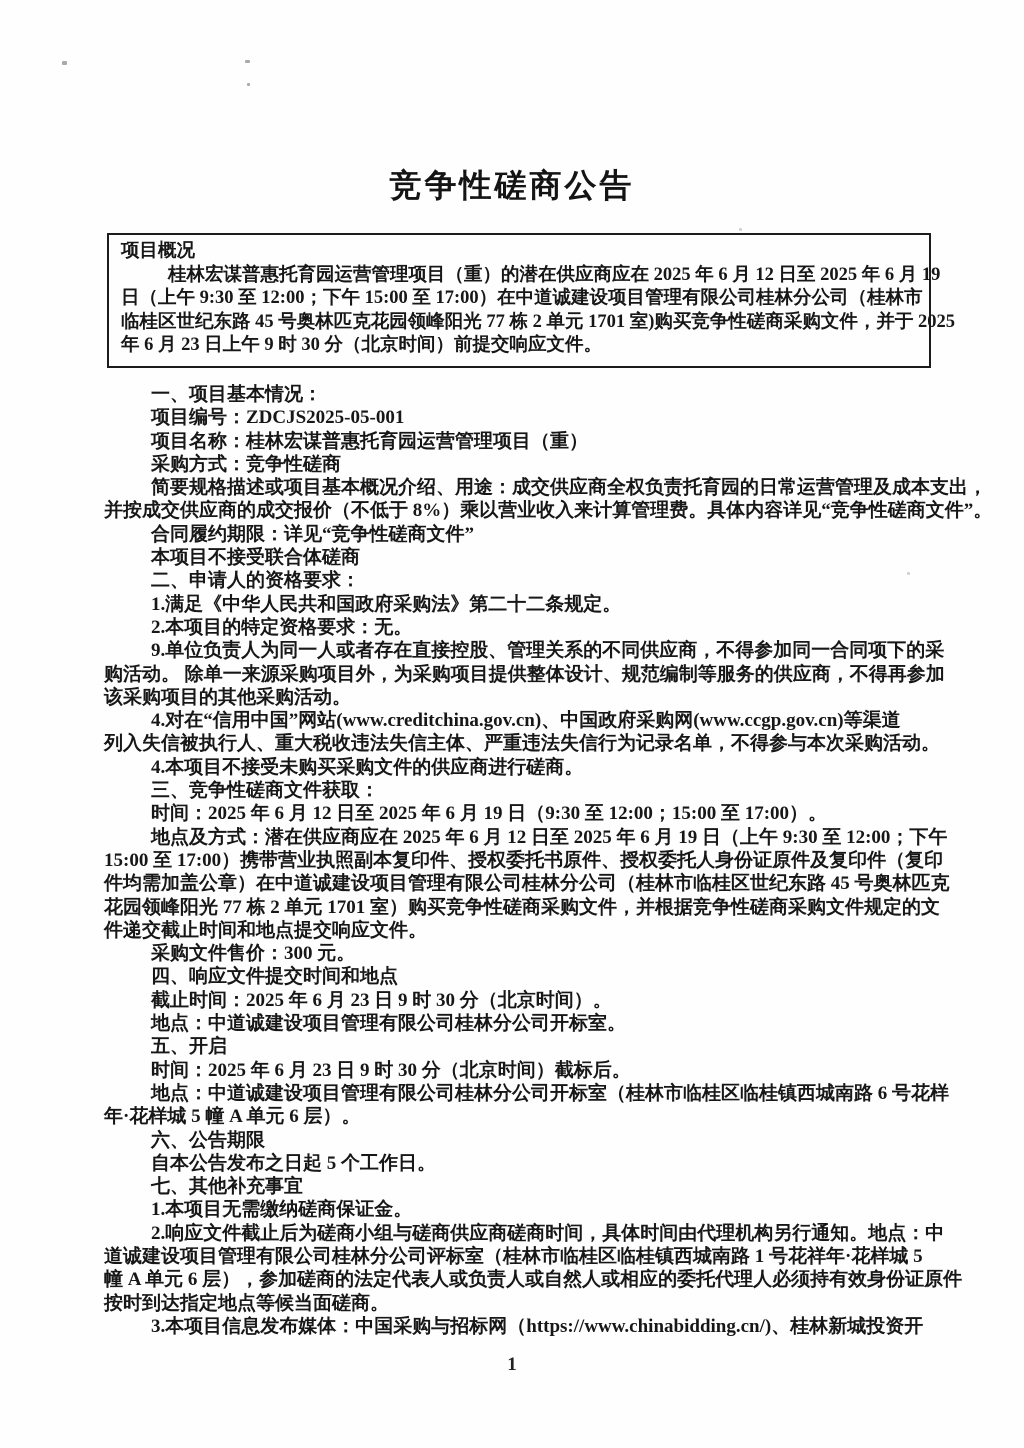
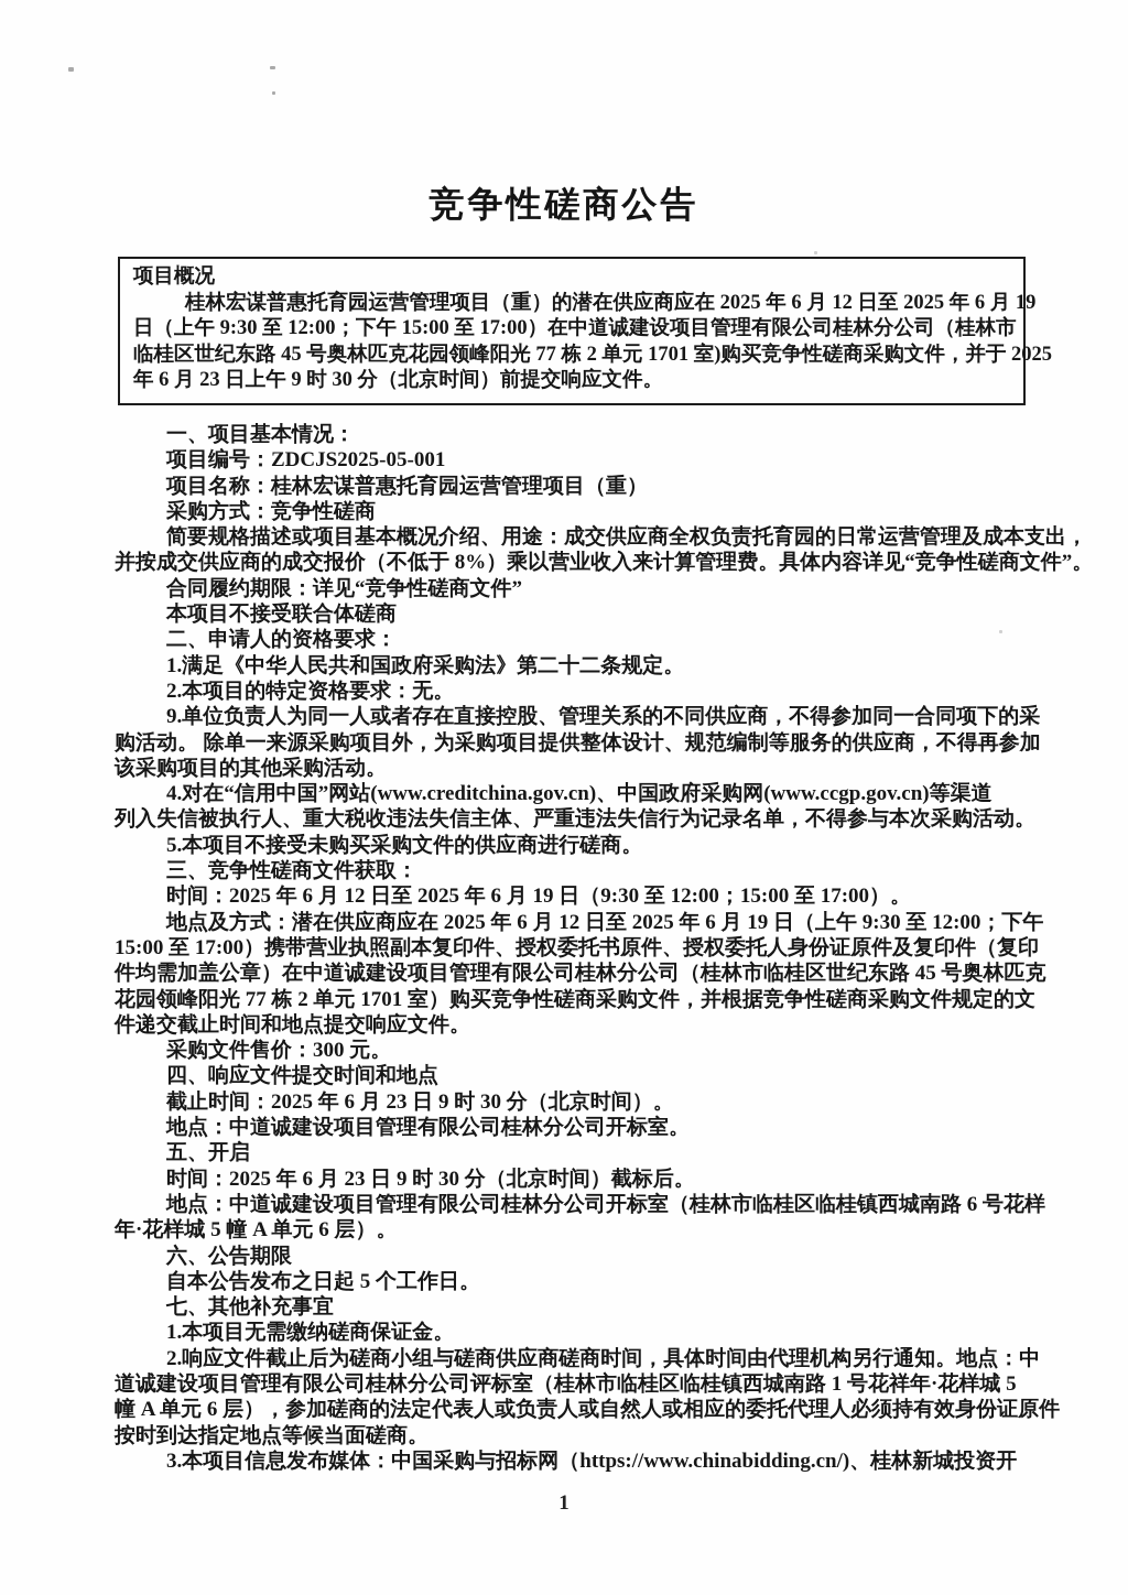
  竞争性磋商公告
  项目概况
  桂林宏谋普惠托育园运营管理项目（重）的潜在供应商应在 2025 年 6 月 12 日至 2025 年 6 月 19
  日（上午 9:30 至 12:00；下午 15:00 至 17:00）在中道诚建设项目管理有限公司桂林分公司（桂林市
  临桂区世纪东路 45 号奥林匹克花园领峰阳光 77 栋 2 单元 1701 室)购买竞争性磋商采购文件，并于 2025
  年 6 月 23 日上午 9 时 30 分（北京时间）前提交响应文件。
  一、项目基本情况：
  项目编号：ZDCJS2025-05-001
  项目名称：桂林宏谋普惠托育园运营管理项目（重）
  采购方式：竞争性磋商
  简要规格描述或项目基本概况介绍、用途：成交供应商全权负责托育园的日常运营管理及成本支出，
  并按成交供应商的成交报价（不低于 8%）乘以营业收入来计算管理费。具体内容详见“竞争性磋商文件”。
  合同履约期限：详见“竞争性磋商文件”
  本项目不接受联合体磋商
  二、申请人的资格要求：
  1.满足《中华人民共和国政府采购法》第二十二条规定。
  2.本项目的特定资格要求：无。
  9.单位负责人为同一人或者存在直接控股、管理关系的不同供应商，不得参加同一合同项下的采
  购活动。 除单一来源采购项目外，为采购项目提供整体设计、规范编制等服务的供应商，不得再参加
  该采购项目的其他采购活动。
  4.对在“信用中国”网站(www.creditchina.gov.cn)、中国政府采购网(www.ccgp.gov.cn)等渠道
  列入失信被执行人、重大税收违法失信主体、严重违法失信行为记录名单，不得参与本次采购活动。
- 4.本项目不接受未购买采购文件的供应商进行磋商。
+ 5.本项目不接受未购买采购文件的供应商进行磋商。
  三、竞争性磋商文件获取：
  时间：2025 年 6 月 12 日至 2025 年 6 月 19 日（9:30 至 12:00；15:00 至 17:00）。
  地点及方式：潜在供应商应在 2025 年 6 月 12 日至 2025 年 6 月 19 日（上午 9:30 至 12:00；下午
  15:00 至 17:00）携带营业执照副本复印件、授权委托书原件、授权委托人身份证原件及复印件（复印
  件均需加盖公章）在中道诚建设项目管理有限公司桂林分公司（桂林市临桂区世纪东路 45 号奥林匹克
  花园领峰阳光 77 栋 2 单元 1701 室）购买竞争性磋商采购文件，并根据竞争性磋商采购文件规定的文
  件递交截止时间和地点提交响应文件。
  采购文件售价：300 元。
  四、响应文件提交时间和地点
  截止时间：2025 年 6 月 23 日 9 时 30 分（北京时间）。
  地点：中道诚建设项目管理有限公司桂林分公司开标室。
  五、开启
  时间：2025 年 6 月 23 日 9 时 30 分（北京时间）截标后。
  地点：中道诚建设项目管理有限公司桂林分公司开标室（桂林市临桂区临桂镇西城南路 6 号花样
  年·花样城 5 幢 A 单元 6 层）。
  六、公告期限
  自本公告发布之日起 5 个工作日。
  七、其他补充事宜
  1.本项目无需缴纳磋商保证金。
  2.响应文件截止后为磋商小组与磋商供应商磋商时间，具体时间由代理机构另行通知。地点：中
  道诚建设项目管理有限公司桂林分公司评标室（桂林市临桂区临桂镇西城南路 1 号花祥年·花样城 5
  幢 A 单元 6 层），参加磋商的法定代表人或负责人或自然人或相应的委托代理人必须持有效身份证原件
  按时到达指定地点等候当面磋商。
  3.本项目信息发布媒体：中国采购与招标网（https://www.chinabidding.cn/)、桂林新城投资开
  1
